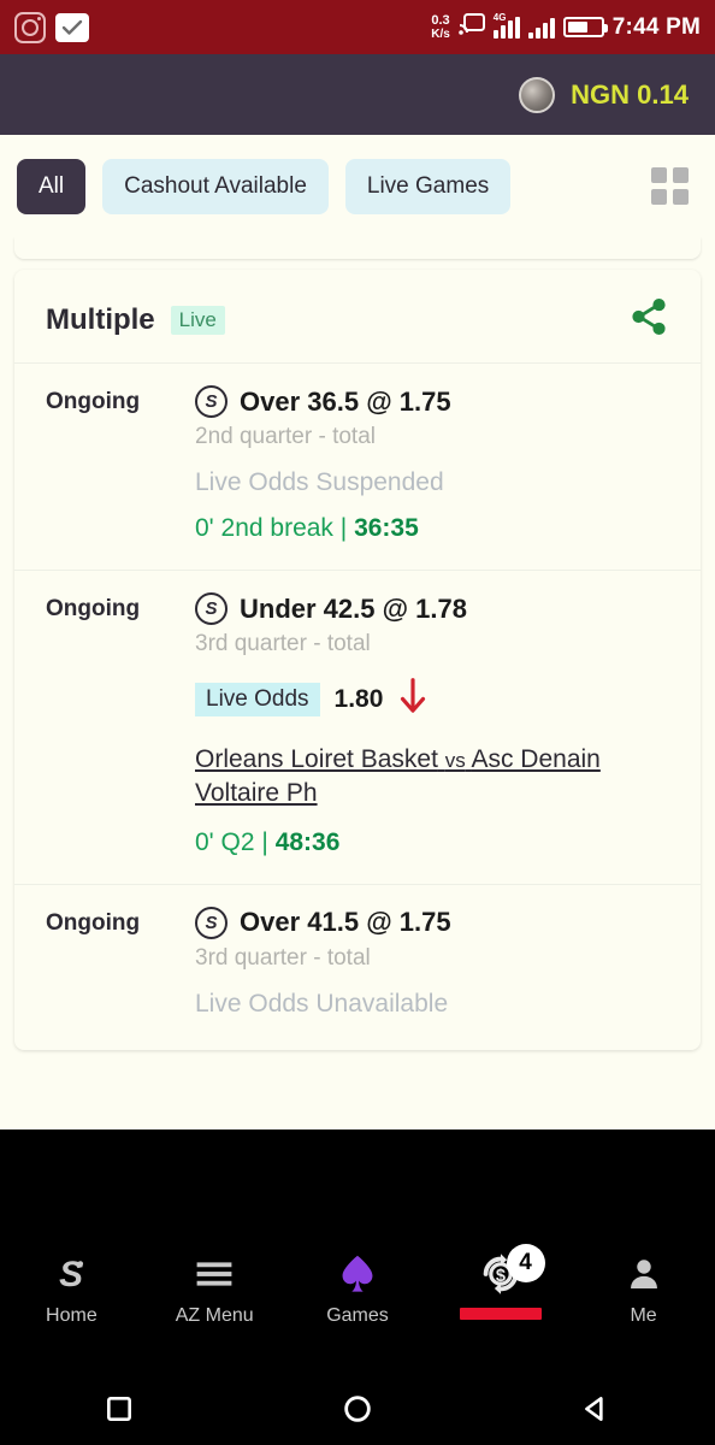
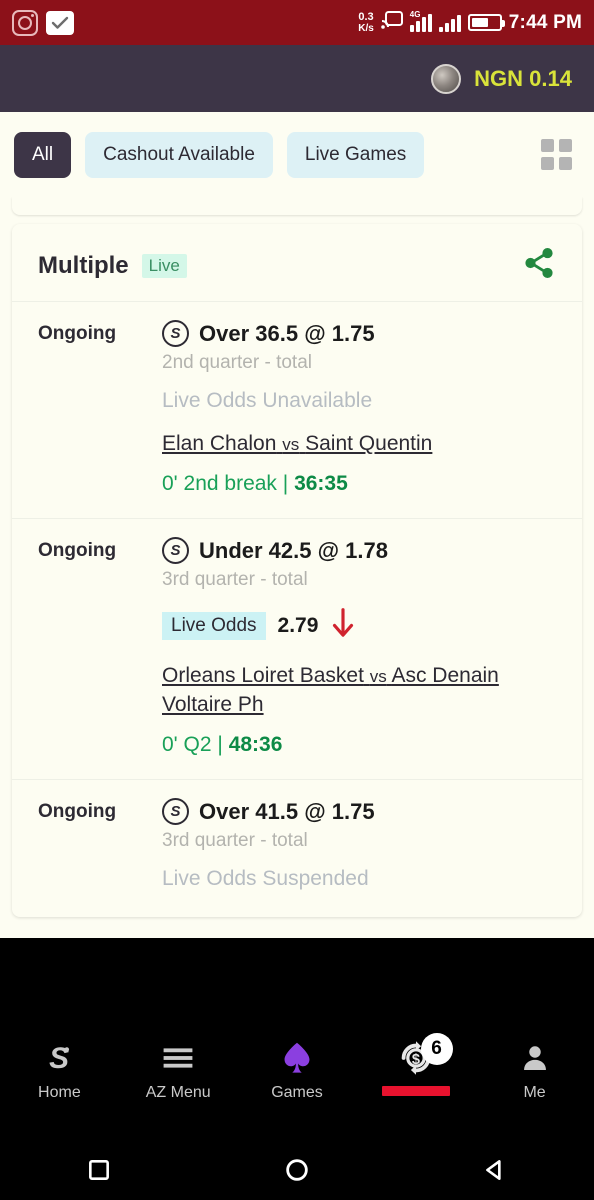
  0.3
  K/s
  4G
  7:44 PM
  NGN 0.14
  All
  Cashout Available
  Live Games
  Multiple
  Live
  Ongoing
  S
  Over 36.5 @ 1.75
  2nd quarter - total
- Live Odds Suspended
+ Live Odds Unavailable
+ Elan Chalon vs Saint Quentin
  0' 2nd break | 36:35
  Ongoing
  S
  Under 42.5 @ 1.78
  3rd quarter - total
  Live Odds
- 1.80
+ 2.79
  Orleans Loiret Basket vs Asc Denain Voltaire Ph
  0' Q2 | 48:36
  Ongoing
  S
  Over 41.5 @ 1.75
  3rd quarter - total
- Live Odds Unavailable
+ Live Odds Suspended
  S
  Home
  AZ Menu
  Games
  $
- 4
+ 6
  Me
